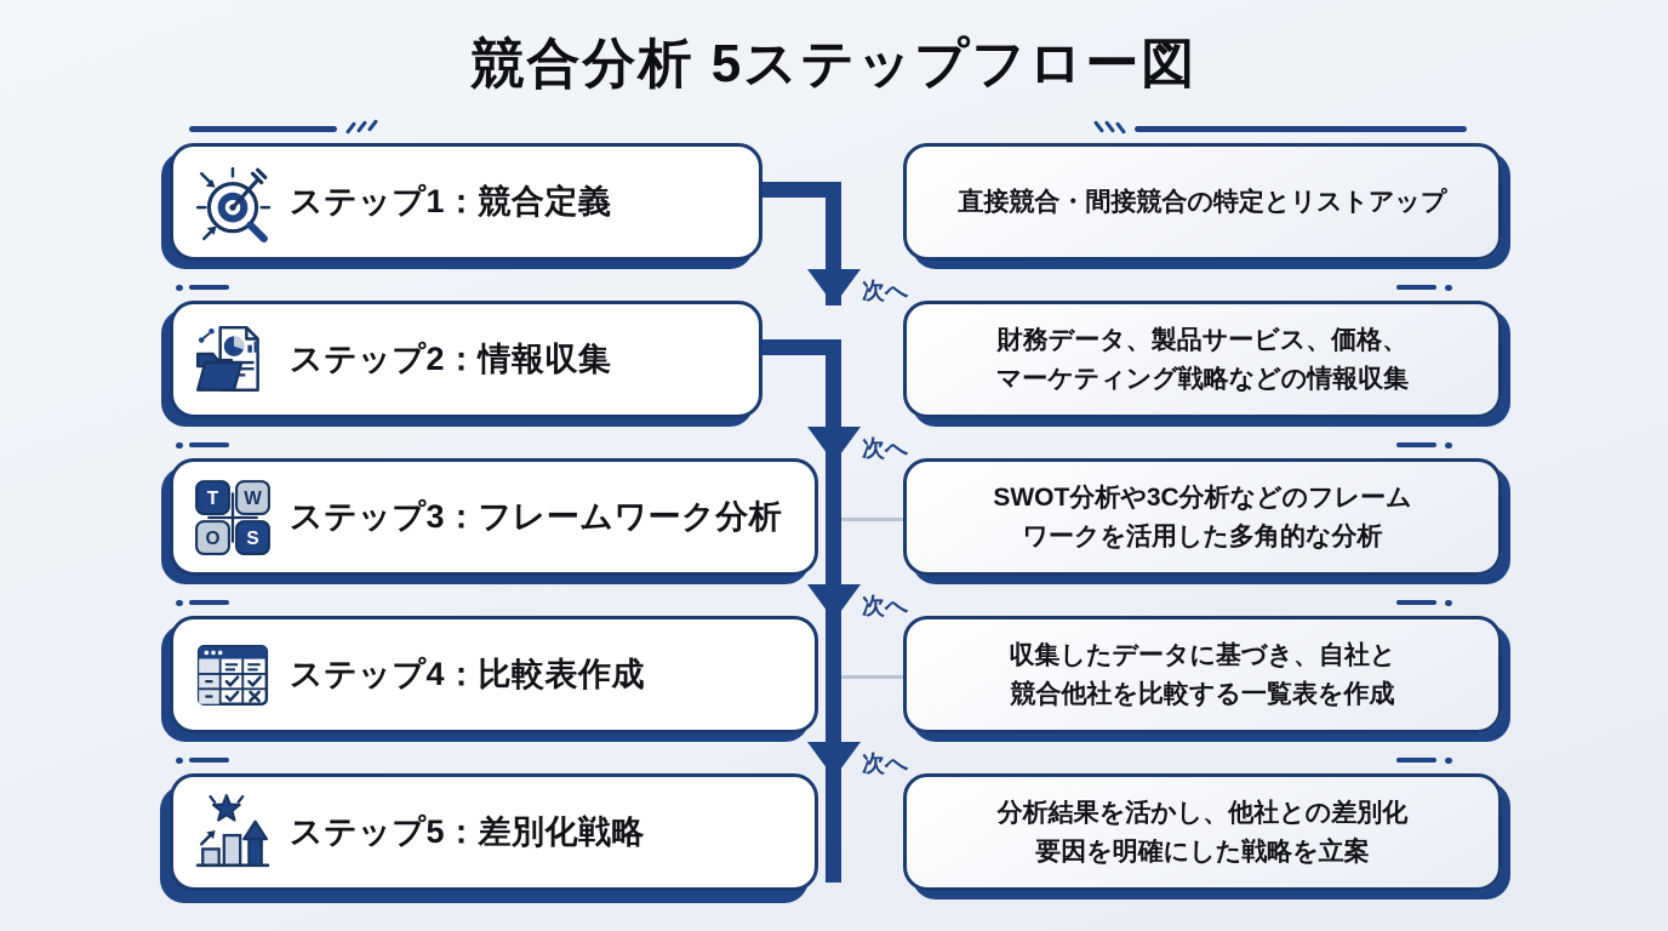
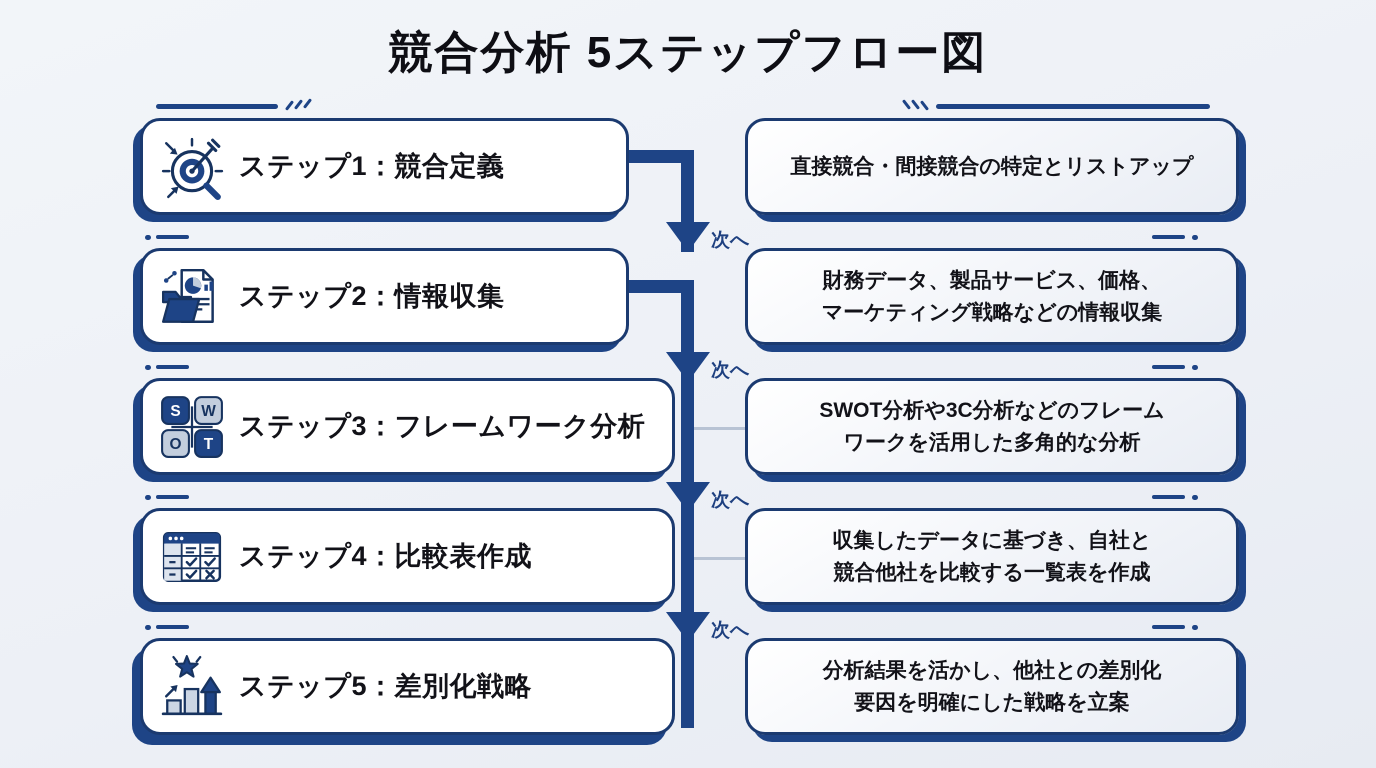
  競合分析 5ステップフロー図
  次へ
  次へ
  次へ
  次へ
  ステップ1：競合定義
  直接競合・間接競合の特定とリストアップ
  ステップ2：情報収集
  財務データ、製品サービス、価格、
  マーケティング戦略などの情報収集
- T
+ S
  W
  O
- S
+ T
  ステップ3：フレームワーク分析
  SWOT分析や3C分析などのフレーム
  ワークを活用した多角的な分析
  ステップ4：比較表作成
  収集したデータに基づき、自社と
  競合他社を比較する一覧表を作成
  ステップ5：差別化戦略
  分析結果を活かし、他社との差別化
  要因を明確にした戦略を立案
